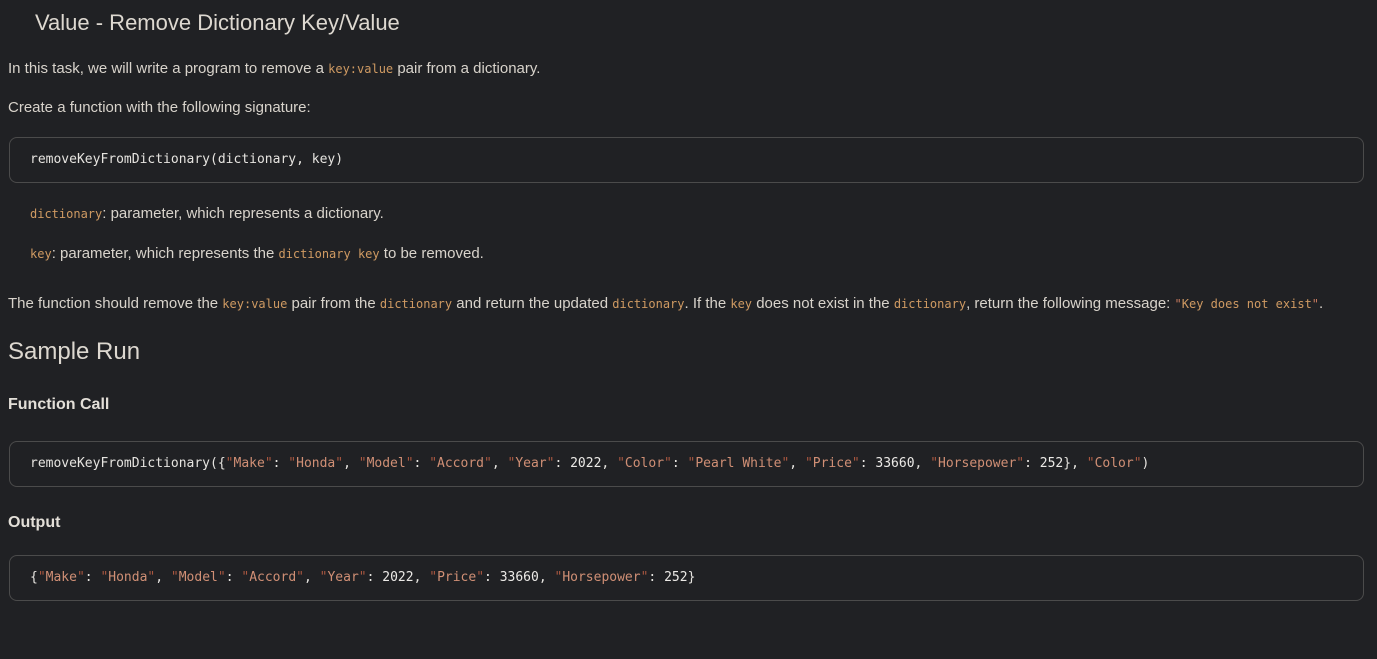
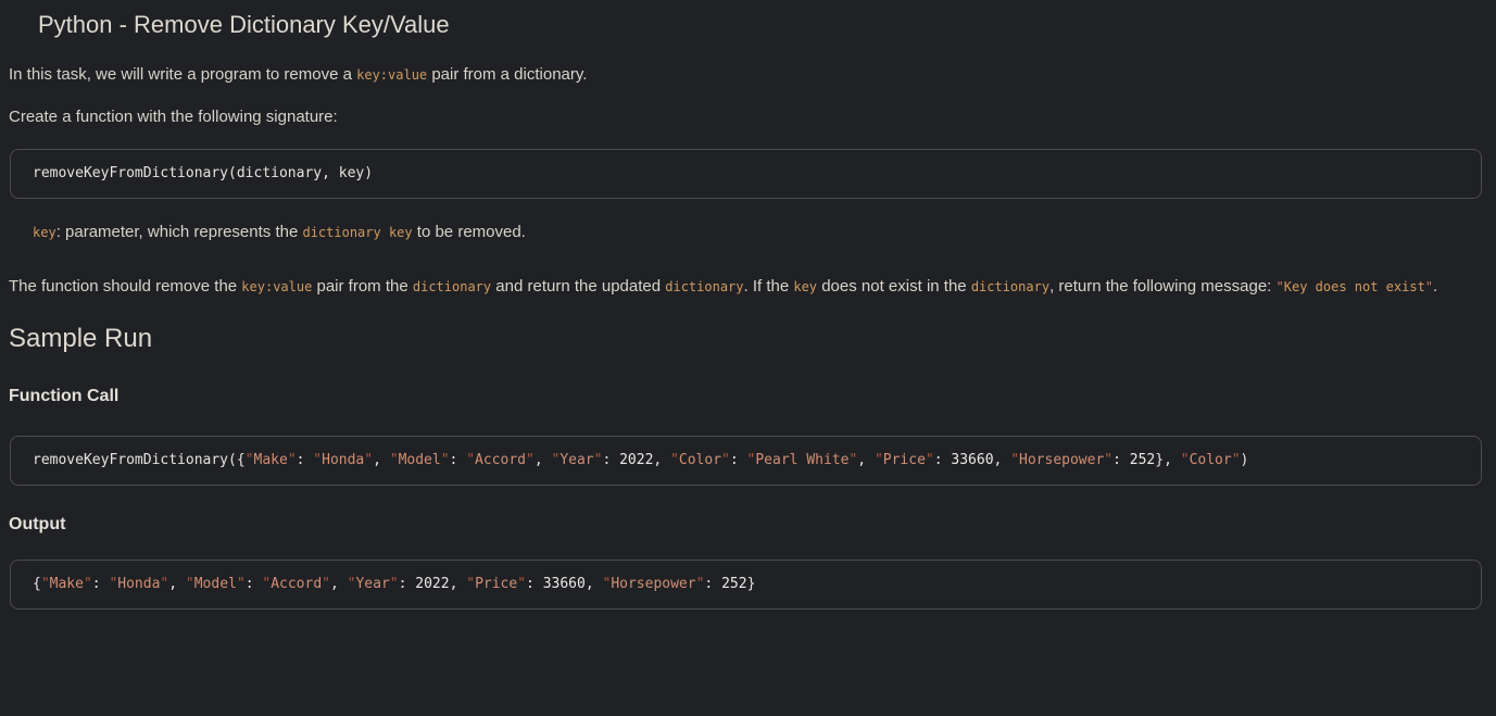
- Value - Remove Dictionary Key/Value
+ Python - Remove Dictionary Key/Value
  In this task, we will write a program to remove a key:value pair from a dictionary.
  Create a function with the following signature:
  removeKeyFromDictionary(dictionary, key)
- dictionary: parameter, which represents a dictionary.
  key: parameter, which represents the dictionary key to be removed.
  The function should remove the key:value pair from the dictionary and return the updated dictionary. If the key does not exist in the dictionary, return the following message: "Key does not exist".
  Sample Run
  Function Call
  removeKeyFromDictionary({"Make": "Honda", "Model": "Accord", "Year": 2022, "Color": "Pearl White", "Price": 33660, "Horsepower": 252}, "Color")
  Output
  {"Make": "Honda", "Model": "Accord", "Year": 2022, "Price": 33660, "Horsepower": 252}
